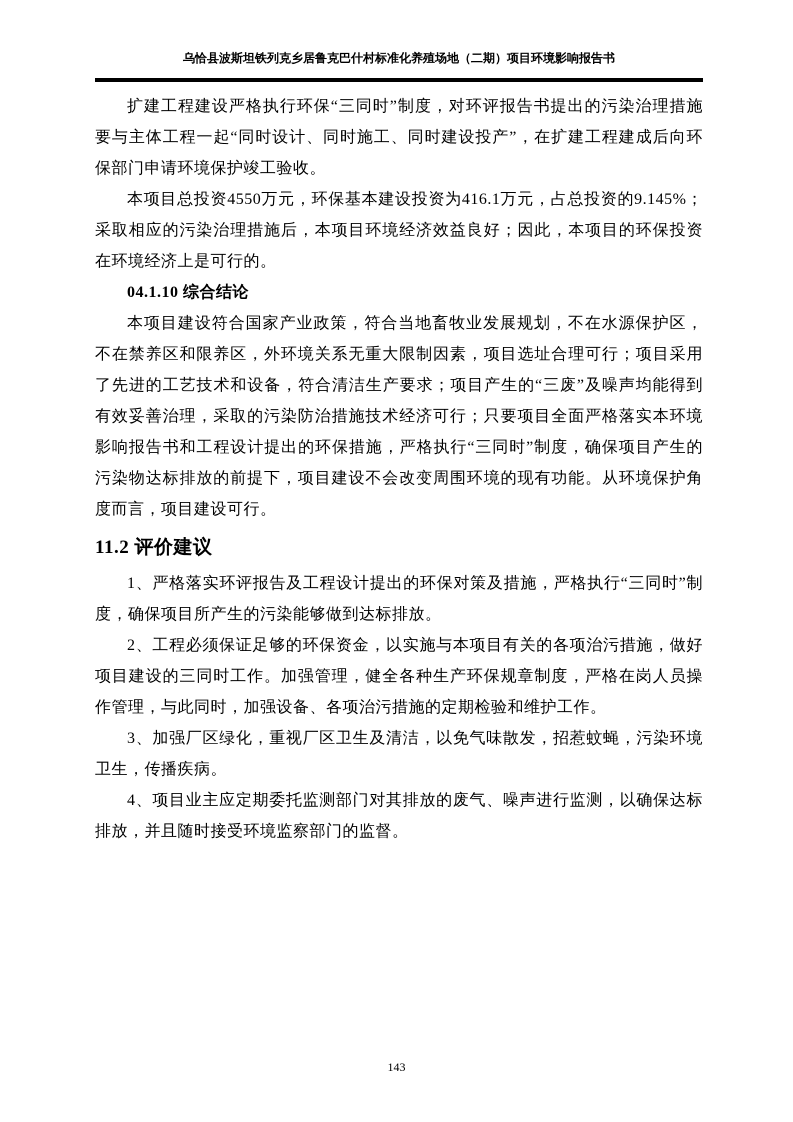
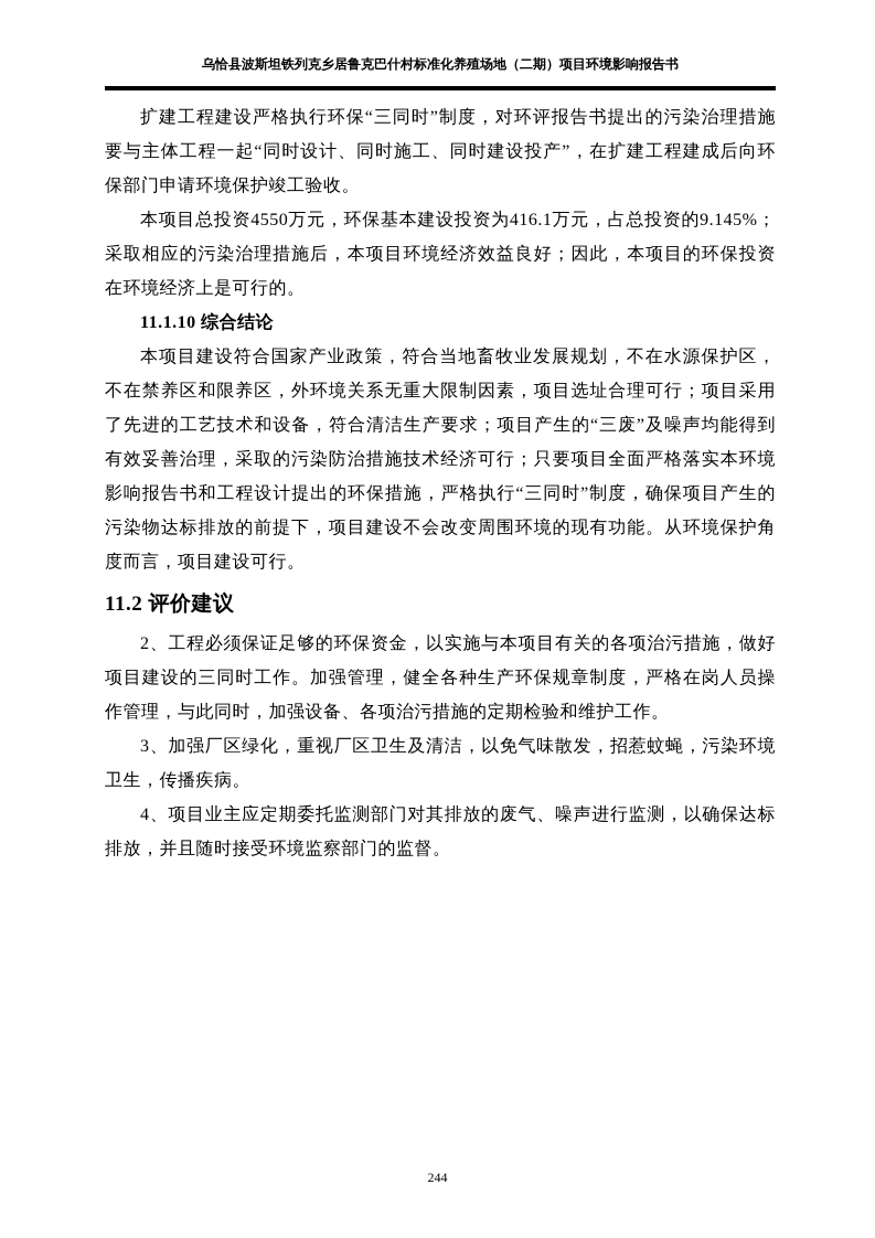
  乌恰县波斯坦铁列克乡居鲁克巴什村标准化养殖场地（二期）项目环境影响报告书
  扩建工程建设严格执行环保“三同时”制度，对环评报告书提出的污染治理措施要与主体工程一起“同时设计、同时施工、同时建设投产”，在扩建工程建成后向环保部门申请环境保护竣工验收。
  本项目总投资4550万元，环保基本建设投资为416.1万元，占总投资的9.145%；采取相应的污染治理措施后，本项目环境经济效益良好；因此，本项目的环保投资在环境经济上是可行的。
- 04.1.10 综合结论
+ 11.1.10 综合结论
  本项目建设符合国家产业政策，符合当地畜牧业发展规划，不在水源保护区，不在禁养区和限养区，外环境关系无重大限制因素，项目选址合理可行；项目采用了先进的工艺技术和设备，符合清洁生产要求；项目产生的“三废”及噪声均能得到有效妥善治理，采取的污染防治措施技术经济可行；只要项目全面严格落实本环境影响报告书和工程设计提出的环保措施，严格执行“三同时”制度，确保项目产生的污染物达标排放的前提下，项目建设不会改变周围环境的现有功能。从环境保护角度而言，项目建设可行。
  11.2 评价建议
- 1、严格落实环评报告及工程设计提出的环保对策及措施，严格执行“三同时”制度，确保项目所产生的污染能够做到达标排放。
  2、工程必须保证足够的环保资金，以实施与本项目有关的各项治污措施，做好项目建设的三同时工作。加强管理，健全各种生产环保规章制度，严格在岗人员操作管理，与此同时，加强设备、各项治污措施的定期检验和维护工作。
  3、加强厂区绿化，重视厂区卫生及清洁，以免气味散发，招惹蚊蝇，污染环境卫生，传播疾病。
  4、项目业主应定期委托监测部门对其排放的废气、噪声进行监测，以确保达标排放，并且随时接受环境监察部门的监督。
- 143
+ 244
